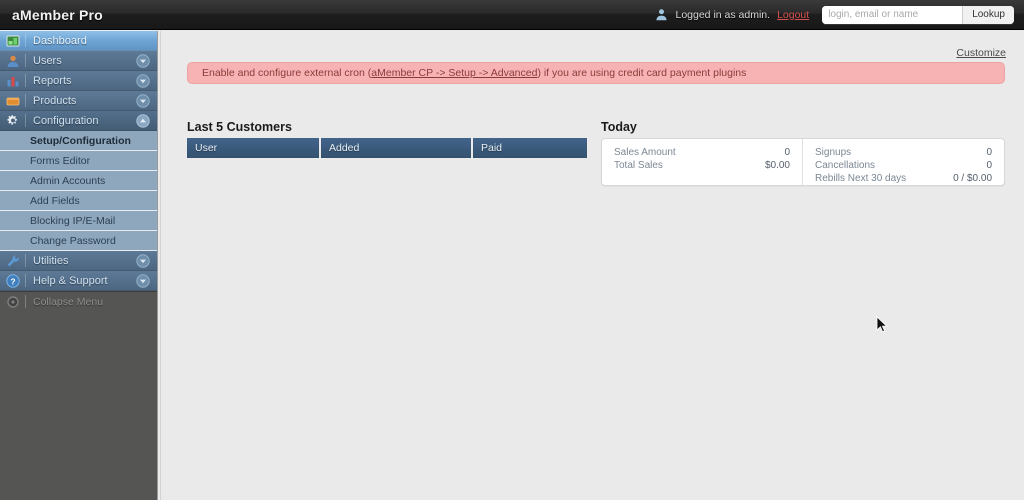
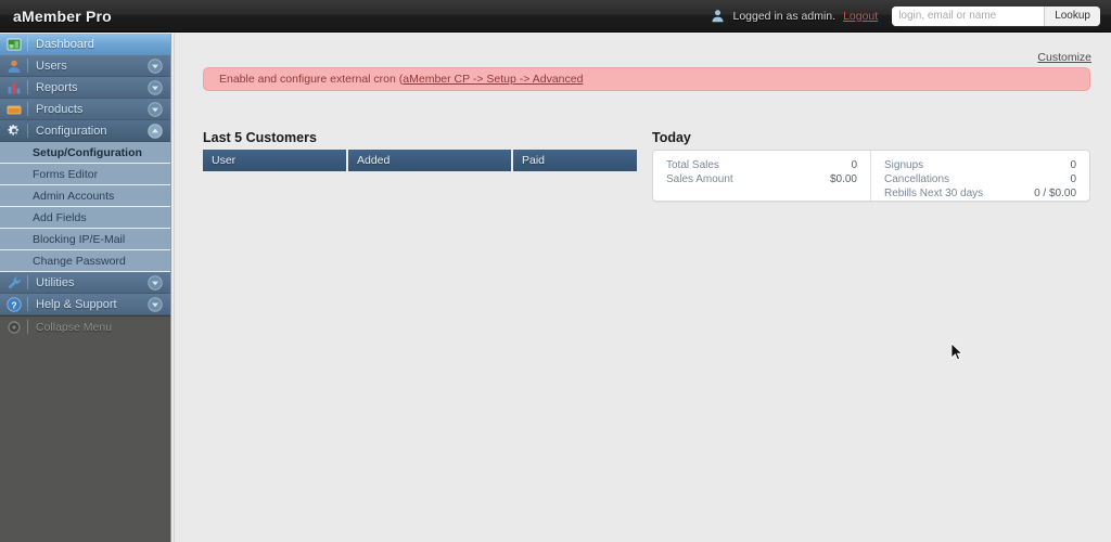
  aMember Pro
  Logged in as admin.
  Logout
  login, email or name
  Lookup
  Dashboard
  Users
  Reports
  Products
  Configuration
  Setup/Configuration
  Forms Editor
  Admin Accounts
  Add Fields
  Blocking IP/E-Mail
  Change Password
  Utilities
  ?
  Help & Support
  Collapse Menu
  Customize
  Enable and configure external cron (
  aMember CP -> Setup -> Advanced
- ) if you are using credit card payment plugins
  Last 5 Customers
  User	Added	Paid
  Today
- Sales Amount
+ Total Sales
  0
- Total Sales
+ Sales Amount
  $0.00
  Signups
  0
  Cancellations
  0
  Rebills Next 30 days
  0 / $0.00
